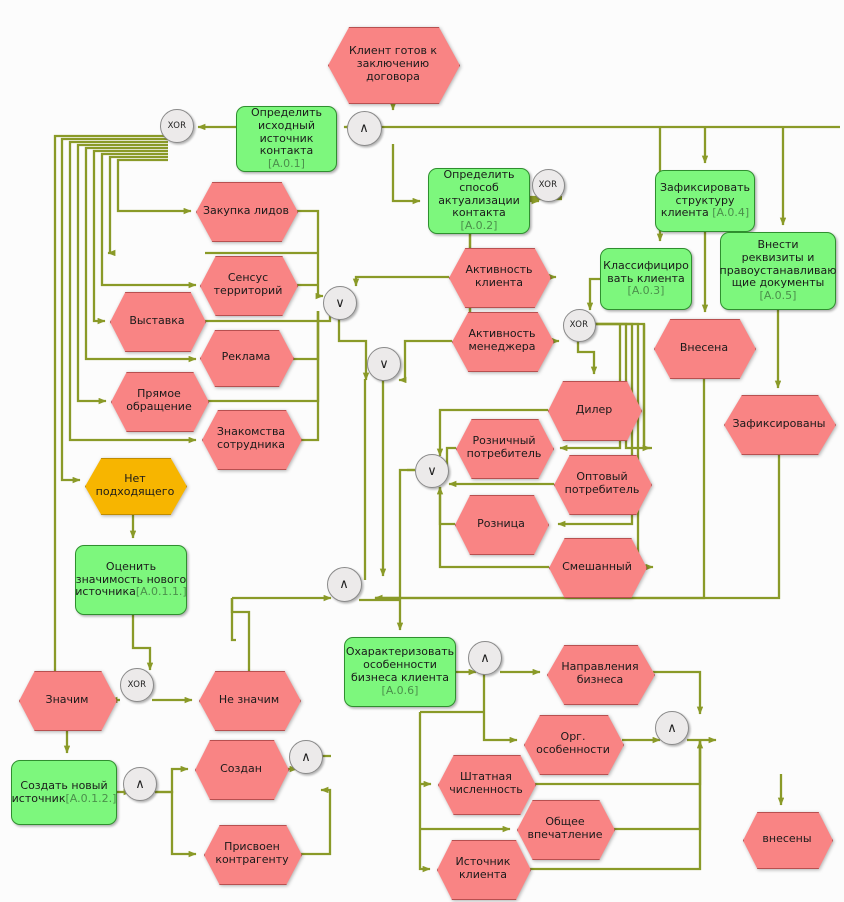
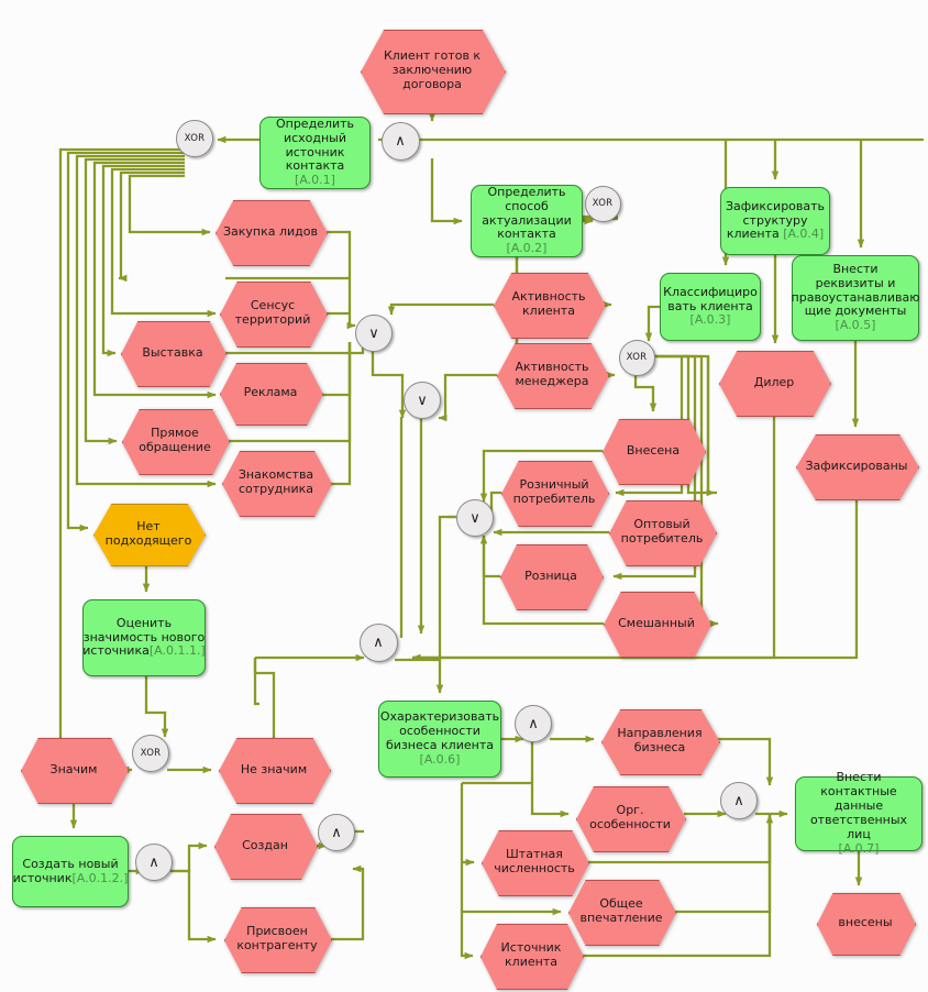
  Клиент готов к
  заключению
  договора
  Закупка лидов
  Сенсус
  территорий
  Выставка
  Реклама
  Прямое
  обращение
  Знакомства
  сотрудника
  Нет
  подходящего
  Активность
  клиента
  Активность
  менеджера
- Внесена
+ Дилер
  Зафиксированы
- Дилер
+ Внесена
  Розничный
  потребитель
  Оптовый
  потребитель
  Розница
  Смешанный
  Значим
  Не значим
  Создан
  Присвоен
  контрагенту
  Направления
  бизнеса
  Орг.
  особенности
  Штатная
  численность
  Общее
  впечатление
  Источник
  клиента
  внесены
  Определить
  исходный
  источник
  контакта [A.0.1]
  Определить
  способ
  актуализации
  контакта [A.0.2]
  Классифициро
  вать клиента
  [A.0.3]
  Зафиксировать
  структуру
  клиента [A.0.4]
  Внести
  реквизиты и
  правоустанавливаю
  щие документы
  [A.0.5]
  Оценить
  значимость нового
  источника[A.0.1.1.]
  Создать новый
  источник[A.0.1.2.]
  Охарактеризовать
  особенности
  бизнеса клиента
  [A.0.6]
+ Внести контактные
+ данные
+ ответственных лиц
+ [A.0.7]
  XOR
  ∧
  XOR
  ∨
  XOR
  ∨
  ∨
  ∧
  XOR
  ∧
  ∧
  ∧
  ∧
